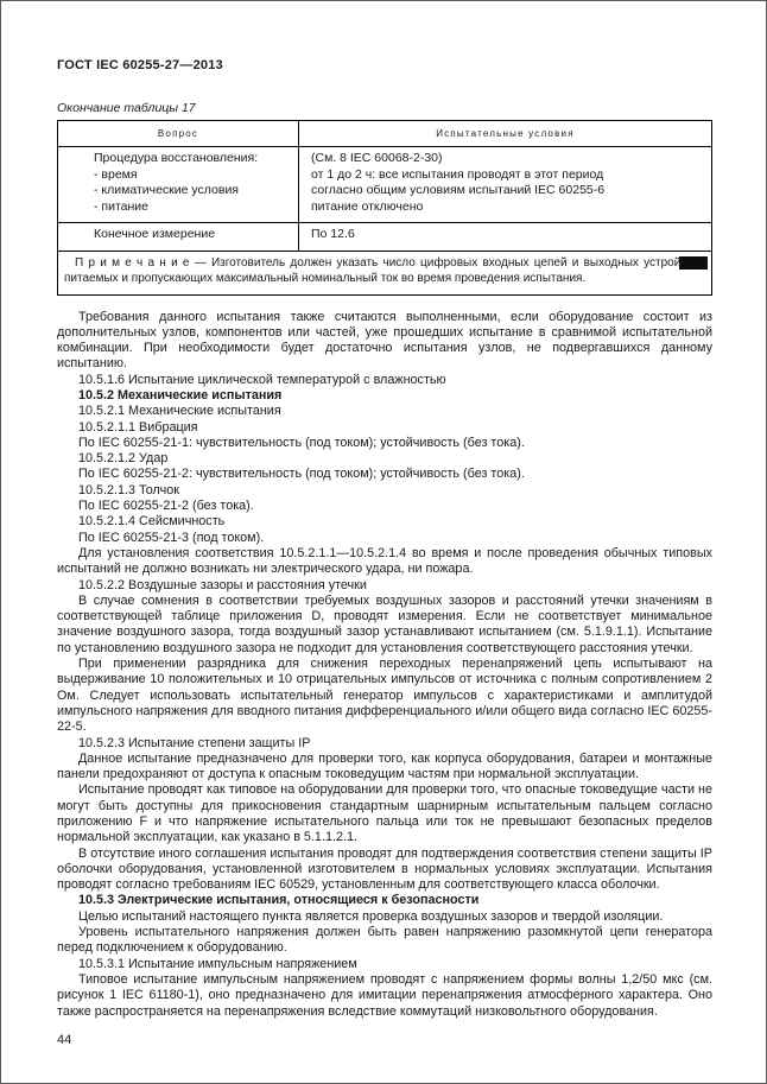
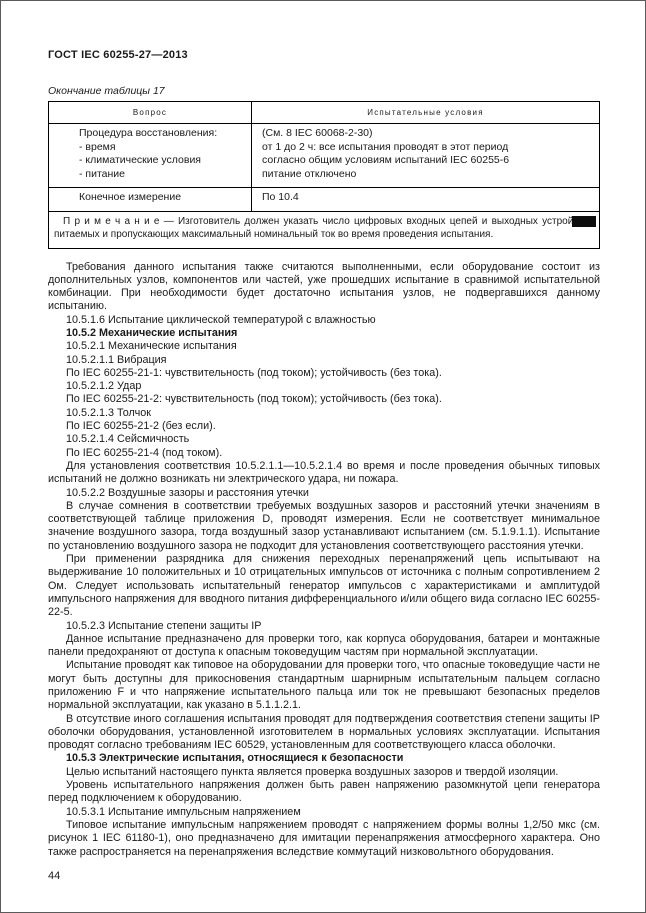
  ГОСТ IEC 60255-27—2013
  Окончание таблицы 17
  Вопрос	Испытательные условия
  Процедура восстановления:- время- климатические условия- питание	(См. 8 IEC 60068-2-30)от 1 до 2 ч: все испытания проводят в этот периодсогласно общим условиям испытаний IEC 60255-6питание отключено
- Конечное измерение	По 12.6
+ Конечное измерение	По 10.4
  П р и м е ч а н и е — Изготовитель должен указать число цифровых входных цепей и выходных устрой питаемых и пропускающих максимальный номинальный ток во время проведения испытания.
  Требования данного испытания также считаются выполненными, если оборудование состоит из дополнительных узлов, компонентов или частей, уже прошедших испытание в сравнимой испытательной комбинации. При необходимости будет достаточно испытания узлов, не подвергавшихся данному испытанию.
  10.5.1.6 Испытание циклической температурой с влажностью
  10.5.2 Механические испытания
  10.5.2.1 Механические испытания
  10.5.2.1.1 Вибрация
  По IEC 60255-21-1: чувствительность (под током); устойчивость (без тока).
  10.5.2.1.2 Удар
  По IEC 60255-21-2: чувствительность (под током); устойчивость (без тока).
  10.5.2.1.3 Толчок
- По IEC 60255-21-2 (без тока).
+ По IEC 60255-21-2 (без если).
  10.5.2.1.4 Сейсмичность
- По IEC 60255-21-3 (под током).
+ По IEC 60255-21-4 (под током).
  Для установления соответствия 10.5.2.1.1—10.5.2.1.4 во время и после проведения обычных типовых испытаний не должно возникать ни электрического удара, ни пожара.
  10.5.2.2 Воздушные зазоры и расстояния утечки
  В случае сомнения в соответствии требуемых воздушных зазоров и расстояний утечки значениям в соответствующей таблице приложения D, проводят измерения. Если не соответствует минимальное значение воздушного зазора, тогда воздушный зазор устанавливают испытанием (см. 5.1.9.1.1). Испытание по установлению воздушного зазора не подходит для установления соответствующего расстояния утечки.
  При применении разрядника для снижения переходных перенапряжений цепь испытывают на выдерживание 10 положительных и 10 отрицательных импульсов от источника с полным сопротивлением 2 Ом. Следует использовать испытательный генератор импульсов с характеристиками и амплитудой импульсного напряжения для вводного питания дифференциального и/или общего вида согласно IEC 60255-22-5.
  10.5.2.3 Испытание степени защиты IP
  Данное испытание предназначено для проверки того, как корпуса оборудования, батареи и монтажные панели предохраняют от доступа к опасным токоведущим частям при нормальной эксплуатации.
  Испытание проводят как типовое на оборудовании для проверки того, что опасные токоведущие части не могут быть доступны для прикосновения стандартным шарнирным испытательным пальцем согласно приложению F и что напряжение испытательного пальца или ток не превышают безопасных пределов нормальной эксплуатации, как указано в 5.1.1.2.1.
  В отсутствие иного соглашения испытания проводят для подтверждения соответствия степени защиты IP оболочки оборудования, установленной изготовителем в нормальных условиях эксплуатации. Испытания проводят согласно требованиям IEC 60529, установленным для соответствующего класса оболочки.
  10.5.3 Электрические испытания, относящиеся к безопасности
  Целью испытаний настоящего пункта является проверка воздушных зазоров и твердой изоляции.
  Уровень испытательного напряжения должен быть равен напряжению разомкнутой цепи генератора перед подключением к оборудованию.
  10.5.3.1 Испытание импульсным напряжением
  Типовое испытание импульсным напряжением проводят с напряжением формы волны 1,2/50 мкс (см. рисунок 1 IEC 61180-1), оно предназначено для имитации перенапряжения атмосферного характера. Оно также распространяется на перенапряжения вследствие коммутаций низковольтного оборудования.
  44
